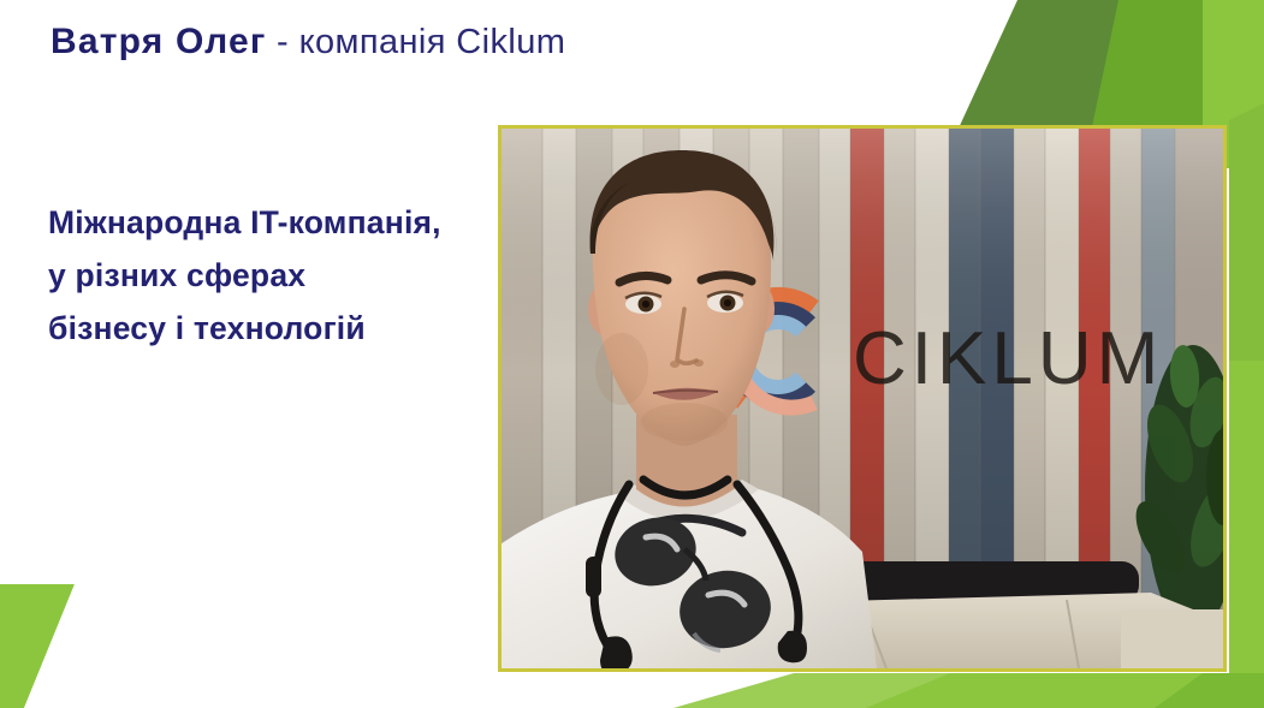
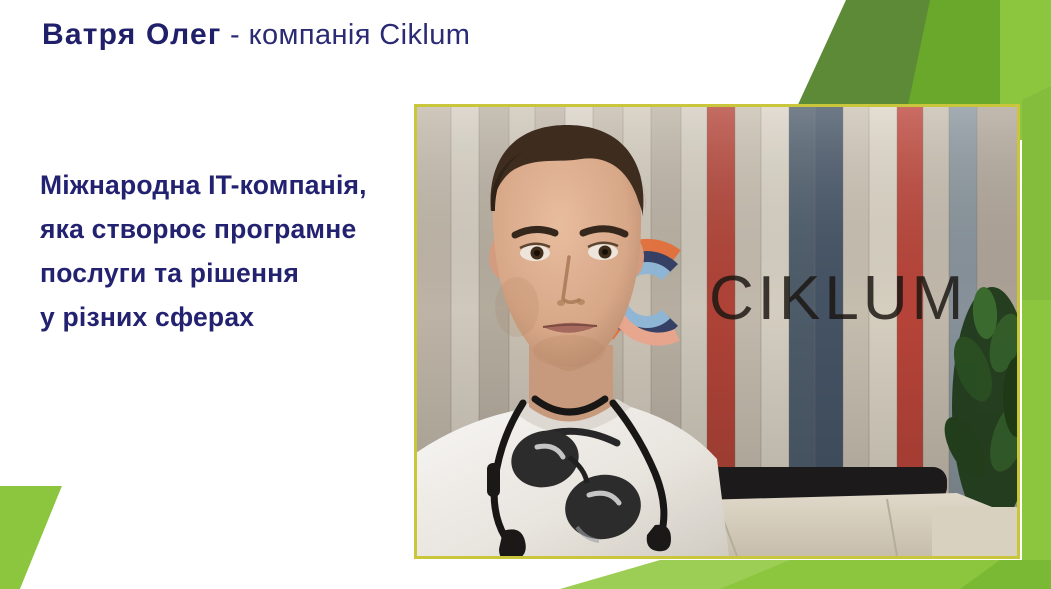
  Ватря Олег - компанія Ciklum
  Міжнародна IT-компанія,
+ яка створює програмне
+ послуги та рішення
  у різних сферах
- бізнесу і технологій
  CIKLUM
